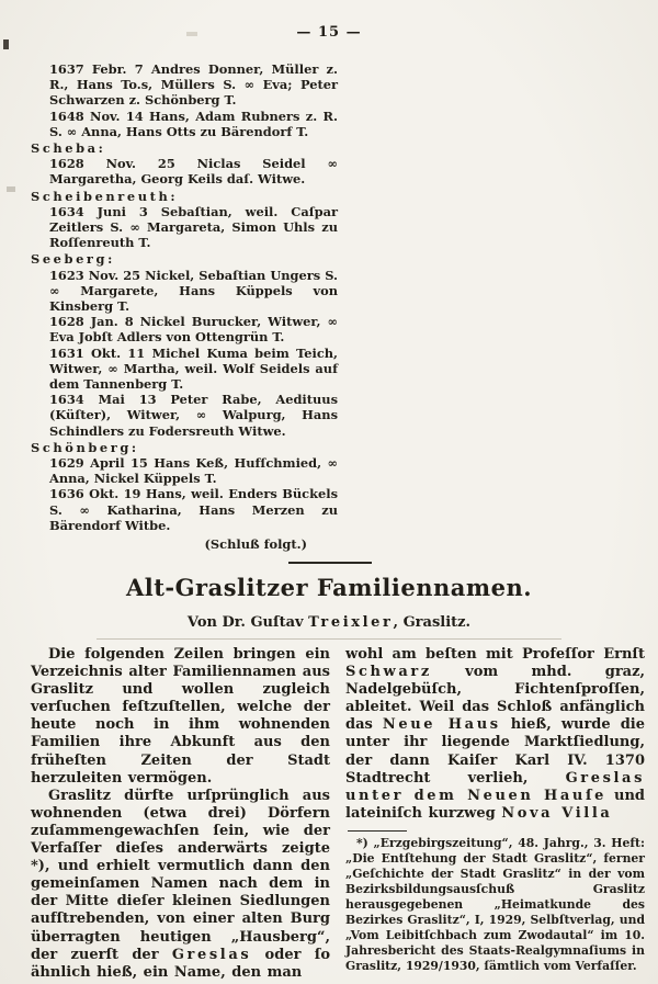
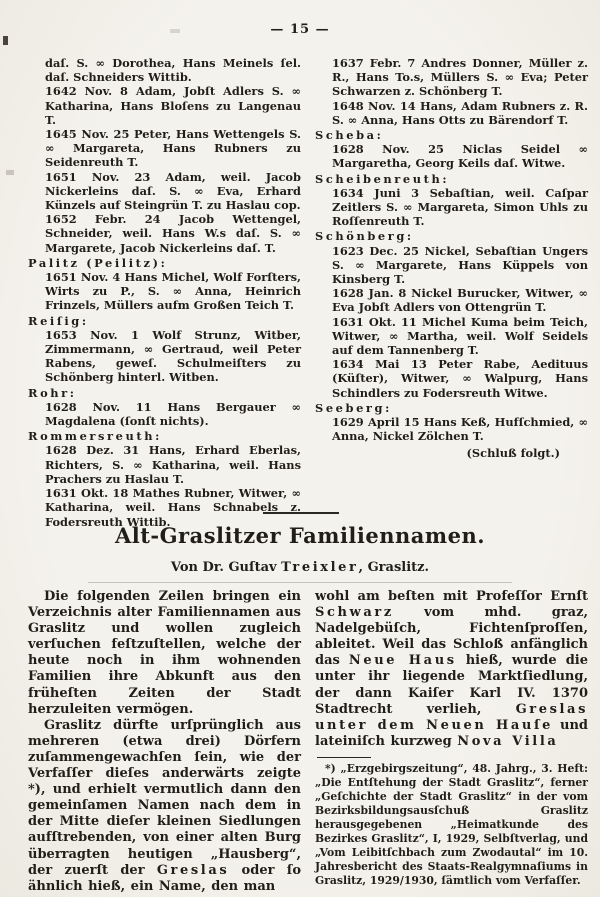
  — 15 —
+ daſ. S. ∞ Dorothea, Hans Meinels ſel. daſ. Schneiders Wittib.
+ 1642 Nov. 8 Adam, Jobſt Adlers S. ∞ Katharina, Hans Bloſens zu Langenau T.
+ 1645 Nov. 25 Peter, Hans Wettengels S. ∞ Margareta, Hans Rubners zu Seidenreuth T.
+ 1651 Nov. 23 Adam, weil. Jacob Nickerleins daſ. S. ∞ Eva, Erhard Künzels auf Steingrün T. zu Haslau cop.
+ 1652 Febr. 24 Jacob Wettengel, Schneider, weil. Hans W.s daſ. S. ∞ Margarete, Jacob Nickerleins daſ. T.
+ Palitz (Peilitz):
+ 1651 Nov. 4 Hans Michel, Wolf Forſters, Wirts zu P., S. ∞ Anna, Heinrich Frinzels, Müllers aufm Großen Teich T.
+ Reiſig:
+ 1653 Nov. 1 Wolf Strunz, Witber, Zimmermann, ∞ Gertraud, weil Peter Rabens, geweſ. Schulmeiſters zu Schönberg hinterl. Witben.
+ Rohr:
+ 1628 Nov. 11 Hans Bergauer ∞ Magdalena (ſonſt nichts).
+ Rommersreuth:
+ 1628 Dez. 31 Hans, Erhard Eberlas, Richters, S. ∞ Katharina, weil. Hans Prachers zu Haslau T.
+ 1631 Okt. 18 Mathes Rubner, Witwer, ∞ Katharina, weil. Hans Schnabels z. Fodersreuth Wittib.
  1637 Febr. 7 Andres Donner, Müller z. R., Hans To.s, Müllers S. ∞ Eva; Peter Schwarzen z. Schönberg T.
  1648 Nov. 14 Hans, Adam Rubners z. R. S. ∞ Anna, Hans Otts zu Bärendorf T.
  Scheba:
  1628 Nov. 25 Niclas Seidel ∞ Margaretha, Georg Keils daſ. Witwe.
  Scheibenreuth:
  1634 Juni 3 Sebaſtian, weil. Caſpar Zeitlers S. ∞ Margareta, Simon Uhls zu Roſſenreuth T.
- Seeberg:
+ Schönberg:
- 1623 Nov. 25 Nickel, Sebaſtian Ungers S. ∞ Margarete, Hans Küppels von Kinsberg T.
+ 1623 Dec. 25 Nickel, Sebaſtian Ungers S. ∞ Margarete, Hans Küppels von Kinsberg T.
  1628 Jan. 8 Nickel Burucker, Witwer, ∞ Eva Jobſt Adlers von Ottengrün T.
  1631 Okt. 11 Michel Kuma beim Teich, Witwer, ∞ Martha, weil. Wolf Seidels auf dem Tannenberg T.
  1634 Mai 13 Peter Rabe, Aedituus (Küſter), Witwer, ∞ Walpurg, Hans Schindlers zu Fodersreuth Witwe.
- Schönberg:
+ Seeberg:
- 1629 April 15 Hans Keß, Hufſchmied, ∞ Anna, Nickel Küppels T.
+ 1629 April 15 Hans Keß, Hufſchmied, ∞ Anna, Nickel Zölchen T.
- 1636 Okt. 19 Hans, weil. Enders Bückels S. ∞ Katharina, Hans Merzen zu Bärendorf Witbe.
  (Schluß folgt.)
  Alt-Graslitzer Familiennamen.
  Von Dr. Guſtav Treixler, Graslitz.
  Die folgenden Zeilen bringen ein Verzeichnis alter Familiennamen aus Graslitz und wollen zugleich verſuchen feſtzuſtellen, welche der heute noch in ihm wohnenden Familien ihre Abkunft aus den früheſten Zeiten der Stadt herzuleiten vermögen.
- Graslitz dürfte urſprünglich aus wohnenden (etwa drei) Dörfern zuſammengewachſen ſein, wie der Verfaſſer dieſes anderwärts zeigte *), und erhielt vermutlich dann den gemeinſamen Namen nach dem in der Mitte dieſer kleinen Siedlungen aufſtrebenden, von einer alten Burg überragten heutigen „Hausberg“, der zuerſt der Greslas oder ſo ähnlich hieß, ein Name, den man
+ Graslitz dürfte urſprünglich aus mehreren (etwa drei) Dörfern zuſammengewachſen ſein, wie der Verfaſſer dieſes anderwärts zeigte *), und erhielt vermutlich dann den gemeinſamen Namen nach dem in der Mitte dieſer kleinen Siedlungen aufſtrebenden, von einer alten Burg überragten heutigen „Hausberg“, der zuerſt der Greslas oder ſo ähnlich hieß, ein Name, den man
  wohl am beſten mit Profeſſor Ernſt Schwarz vom mhd. graz, Nadelgebüſch, Fichtenſproſſen, ableitet. Weil das Schloß anfänglich das Neue Haus hieß, wurde die unter ihr liegende Marktſiedlung, der dann Kaiſer Karl IV. 1370 Stadtrecht verlieh, Greslas unter dem Neuen Hauſe und lateiniſch kurzweg Nova Villa
  *) „Erzgebirgszeitung“, 48. Jahrg., 3. Heft: „Die Entſtehung der Stadt Graslitz“, ferner „Geſchichte der Stadt Graslitz“ in der vom Bezirksbildungsausſchuß Graslitz herausgegebenen „Heimatkunde des Bezirkes Graslitz“, I, 1929, Selbſtverlag, und „Vom Leibitſchbach zum Zwodautal“ im 10. Jahresbericht des Staats-Realgymnaſiums in Graslitz, 1929/1930, ſämtlich vom Verfaſſer.
